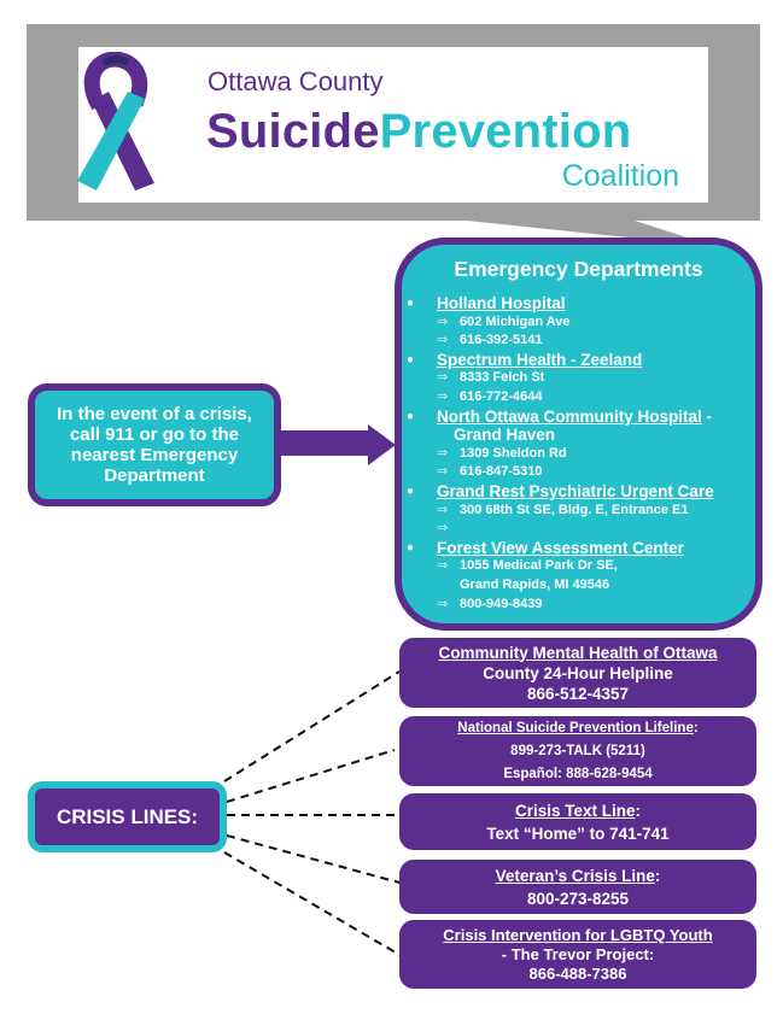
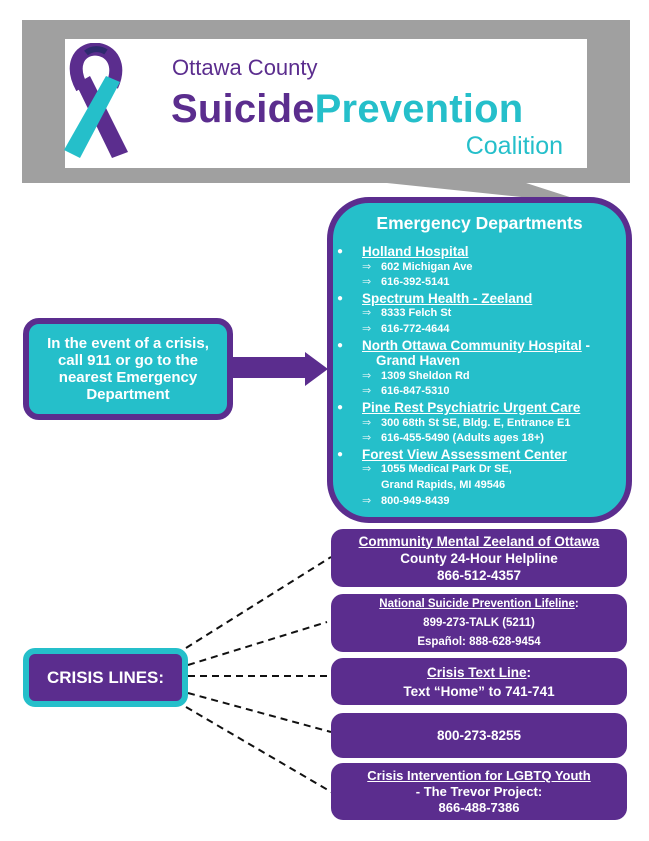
  Ottawa County
  SuicidePrevention
  Coalition
  In the event of a crisis,
  call 911 or go to the
  nearest Emergency
  Department
  Emergency Departments
  ●
  Holland Hospital
  ⇒
  602 Michigan Ave
  ⇒
  616-392-5141
  ●
  Spectrum Health - Zeeland
  ⇒
  8333 Felch St
  ⇒
  616-772-4644
  ●
  North Ottawa Community Hospital -
  Grand Haven
  ⇒
  1309 Sheldon Rd
  ⇒
  616-847-5310
  ●
- Grand Rest Psychiatric Urgent Care
+ Pine Rest Psychiatric Urgent Care
  ⇒
  300 68th St SE, Bldg. E, Entrance E1
  ⇒
+ 616-455-5490 (Adults ages 18+)
  ●
  Forest View Assessment Center
  ⇒
  1055 Medical Park Dr SE,
  Grand Rapids, MI 49546
  ⇒
  800-949-8439
  CRISIS LINES:
- Community Mental Health of Ottawa
+ Community Mental Zeeland of Ottawa
  County 24-Hour Helpline
  866-512-4357
  National Suicide Prevention Lifeline:
  899-273-TALK (5211)
  Español: 888-628-9454
  Crisis Text Line:
  Text “Home” to 741-741
- Veteran’s Crisis Line:
  800-273-8255
  Crisis Intervention for LGBTQ Youth
  - The Trevor Project:
  866-488-7386
